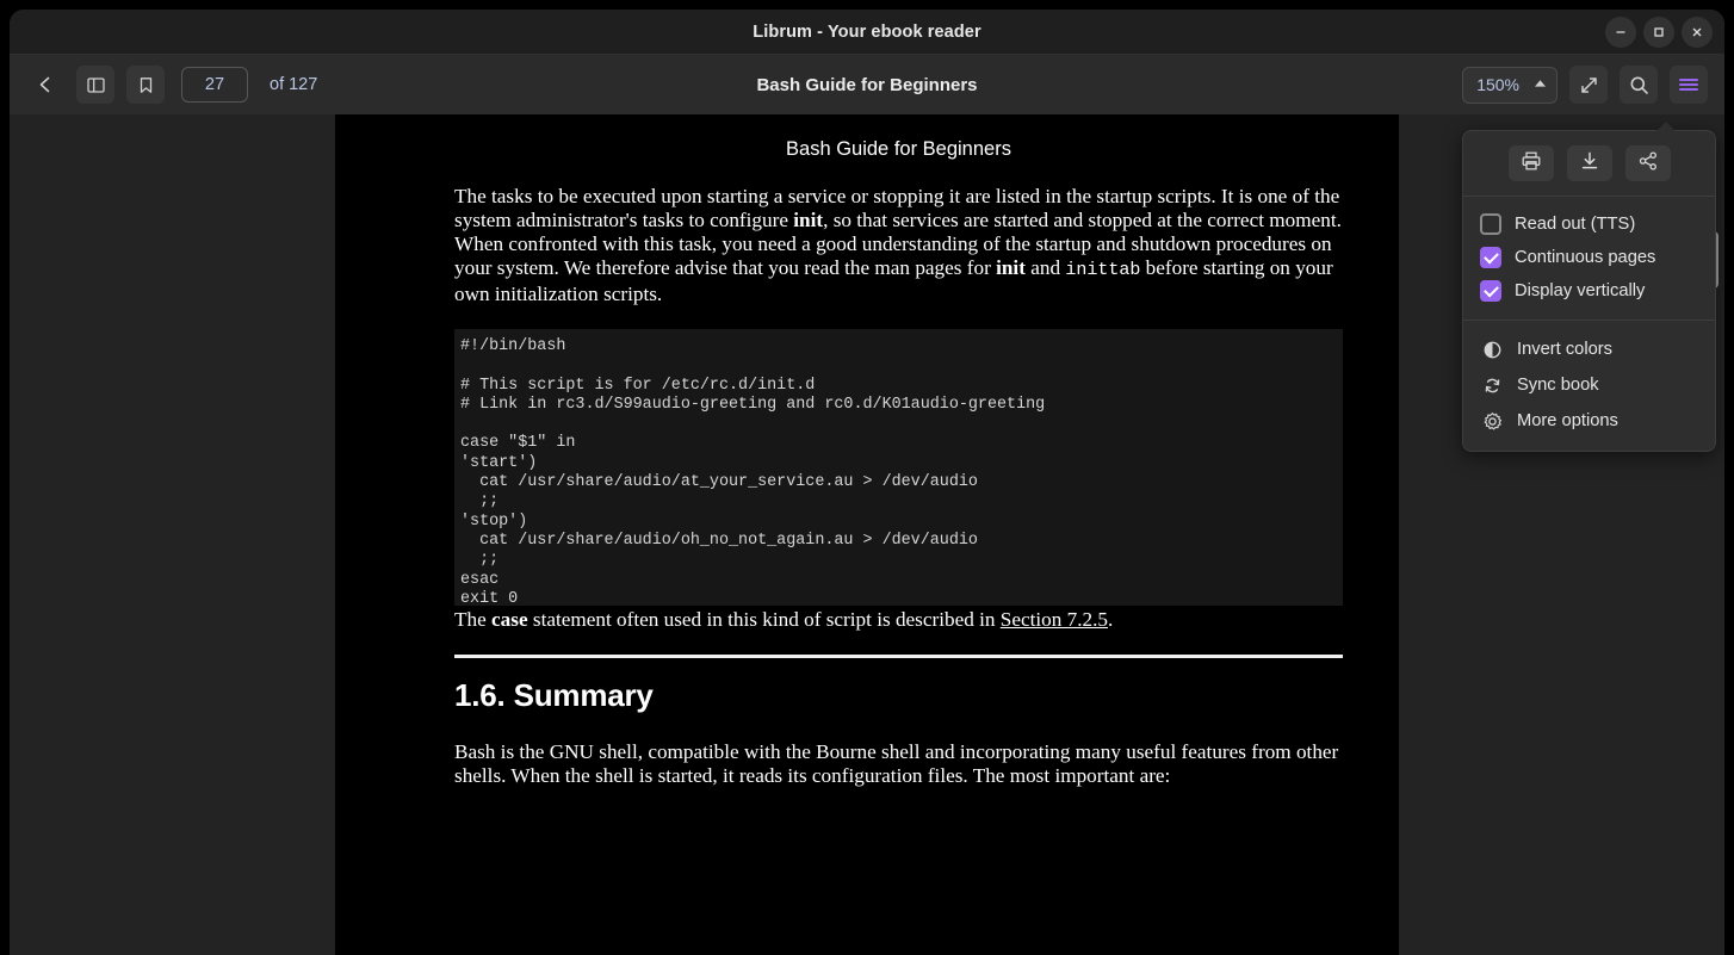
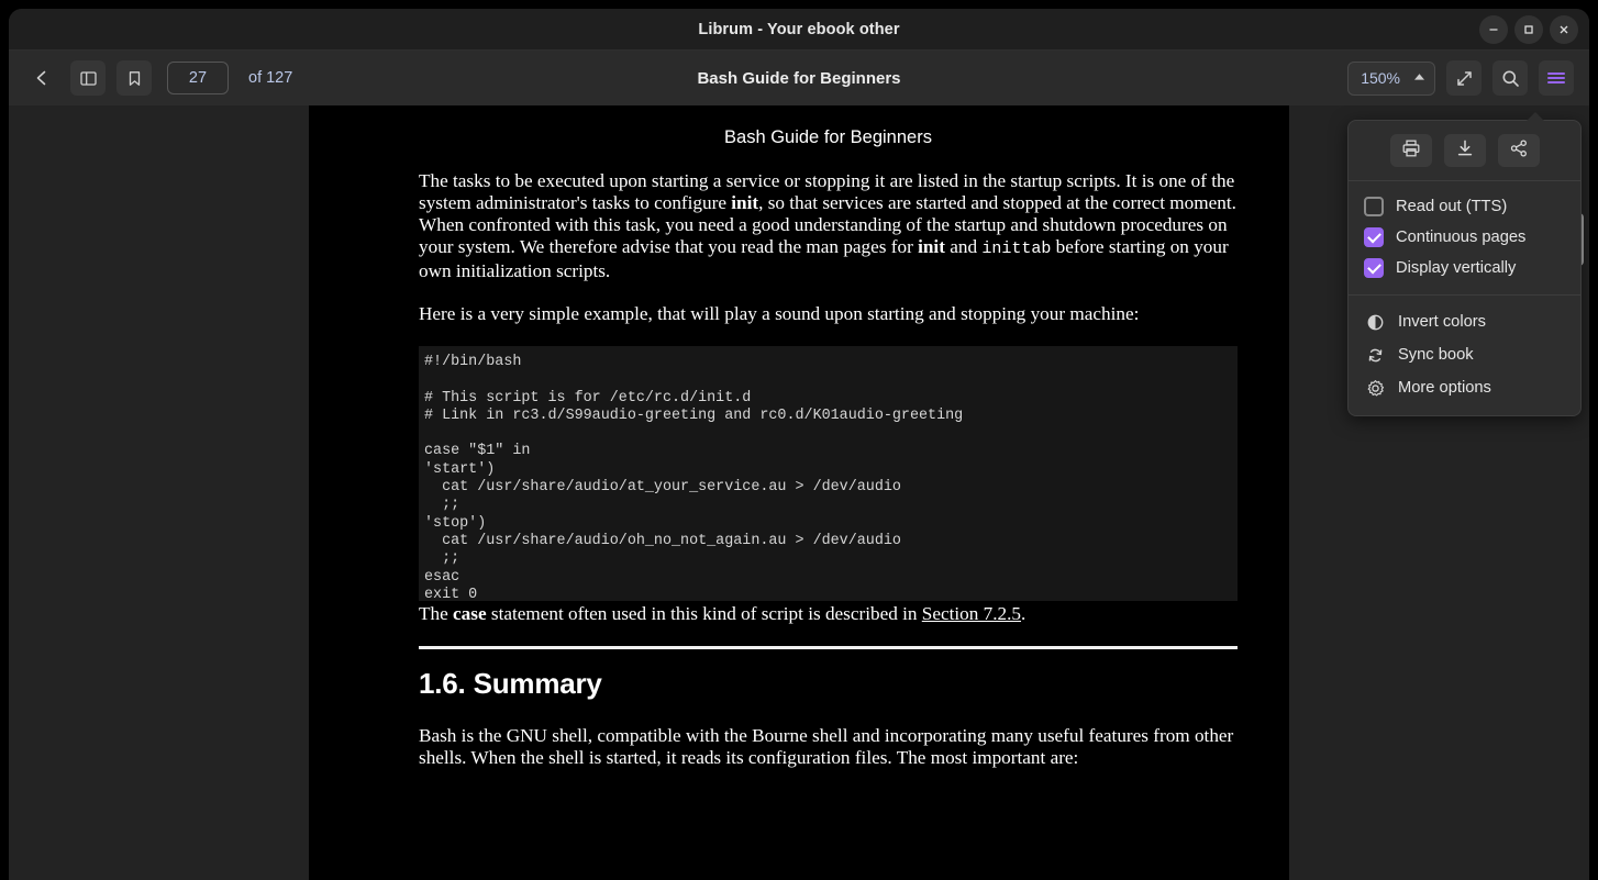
- Librum - Your ebook reader
+ Librum - Your ebook other
  Bash Guide for Beginners
  27
  of 127
  150%
  Bash Guide for Beginners
  The tasks to be executed upon starting a service or stopping it are listed in the startup scripts. It is one of the system administrator's tasks to configure init, so that services are started and stopped at the correct moment. When confronted with this task, you need a good understanding of the startup and shutdown procedures on your system. We therefore advise that you read the man pages for init and inittab before starting on your own initialization scripts.
+ Here is a very simple example, that will play a sound upon starting and stopping your machine:
  #!/bin/bash
  # This script is for /etc/rc.d/init.d
  # Link in rc3.d/S99audio-greeting and rc0.d/K01audio-greeting
  case "$1" in
  'start')
  cat /usr/share/audio/at_your_service.au > /dev/audio
  ;;
  'stop')
  cat /usr/share/audio/oh_no_not_again.au > /dev/audio
  ;;
  esac
  exit 0
  The case statement often used in this kind of script is described in Section 7.2.5.
  1.6. Summary
  Bash is the GNU shell, compatible with the Bourne shell and incorporating many useful features from other shells. When the shell is started, it reads its configuration files. The most important are:
  Read out (TTS)
  Continuous pages
  Display vertically
  Invert colors
  Sync book
  More options
